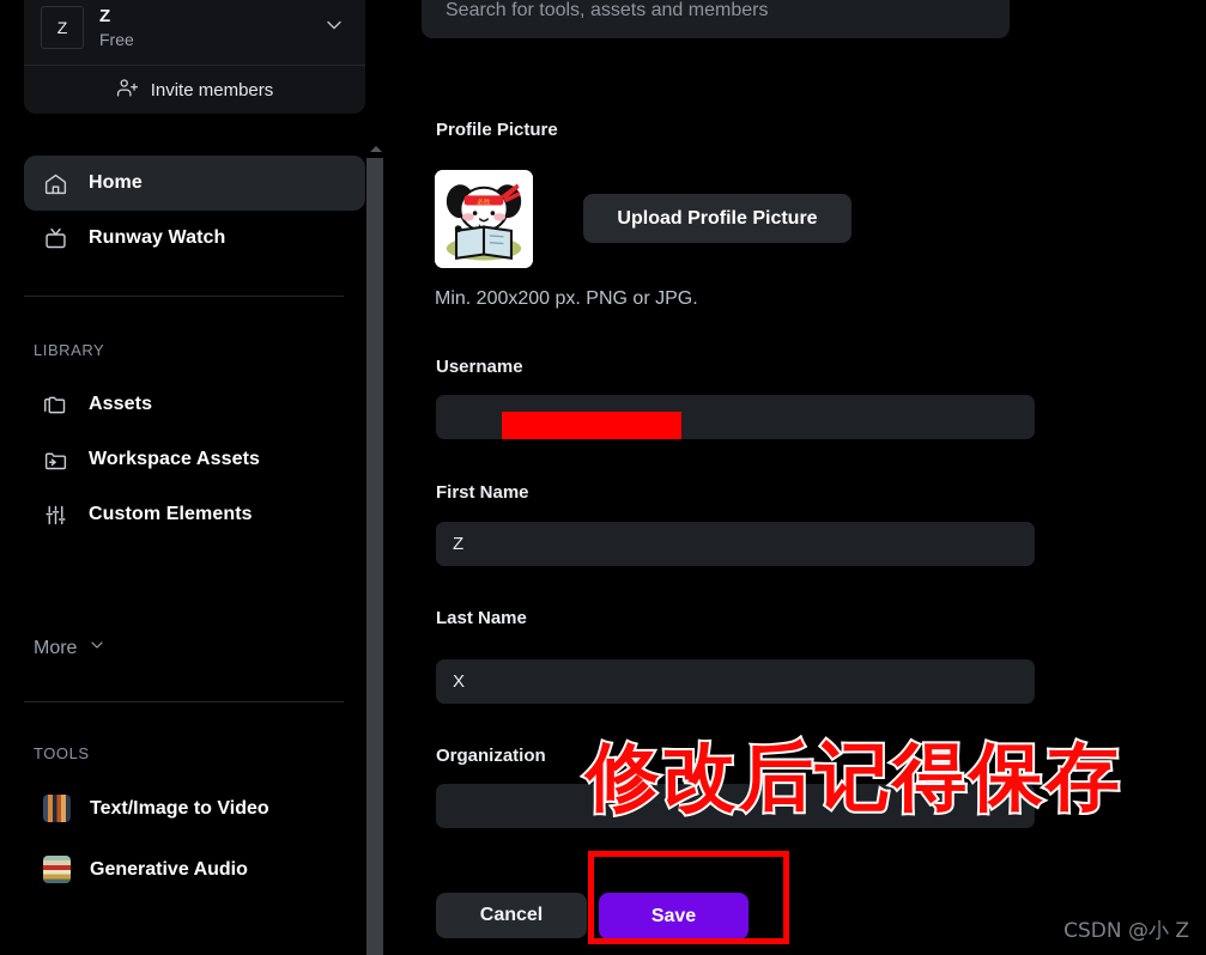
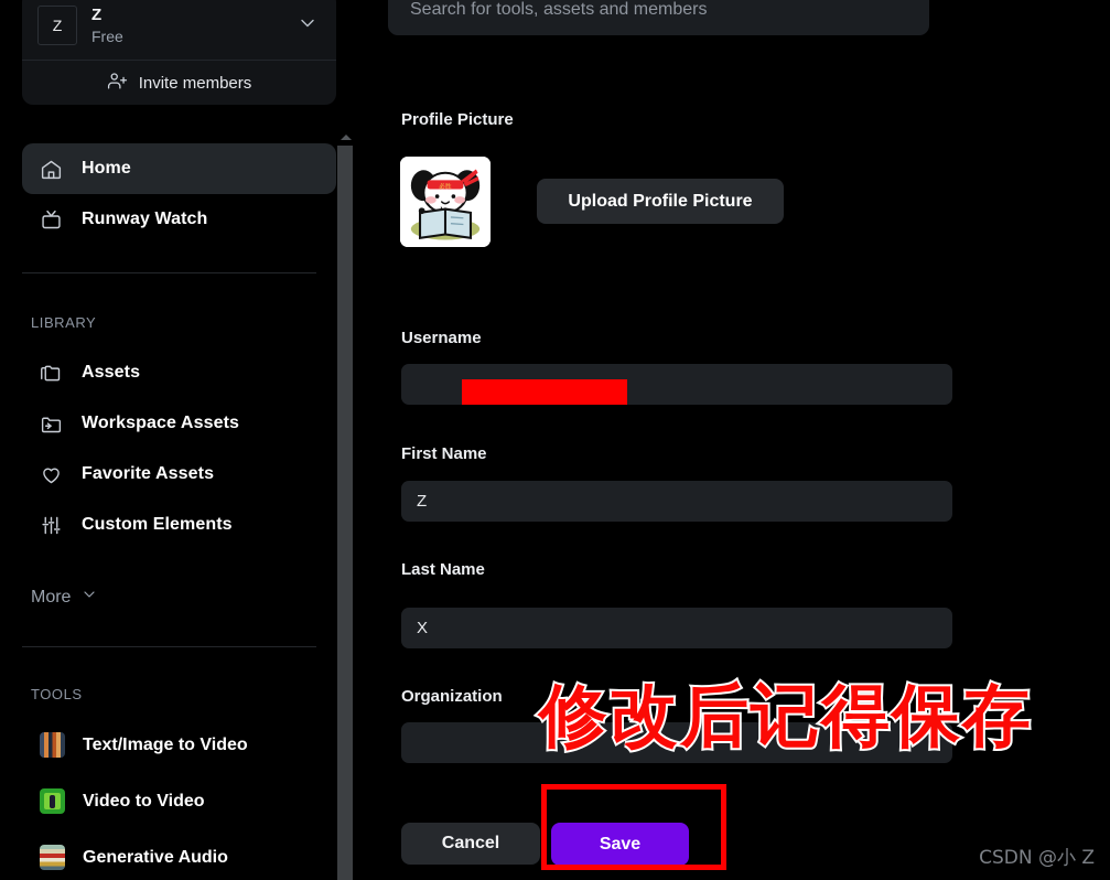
  Z
  Z
  Free
  Invite members
  Home
  Runway Watch
  LIBRARY
  Assets
  Workspace Assets
+ Favorite Assets
  Custom Elements
  More
  TOOLS
  Text/Image to Video
+ Video to Video
  Generative Audio
  Search for tools, assets and members
  Profile Picture
  Upload Profile Picture
- Min. 200x200 px. PNG or JPG.
  Username
  First Name
  Z
  Last Name
  X
  Organization
  Cancel
  Save
  修改后记得保存
  CSDN @小 Z
